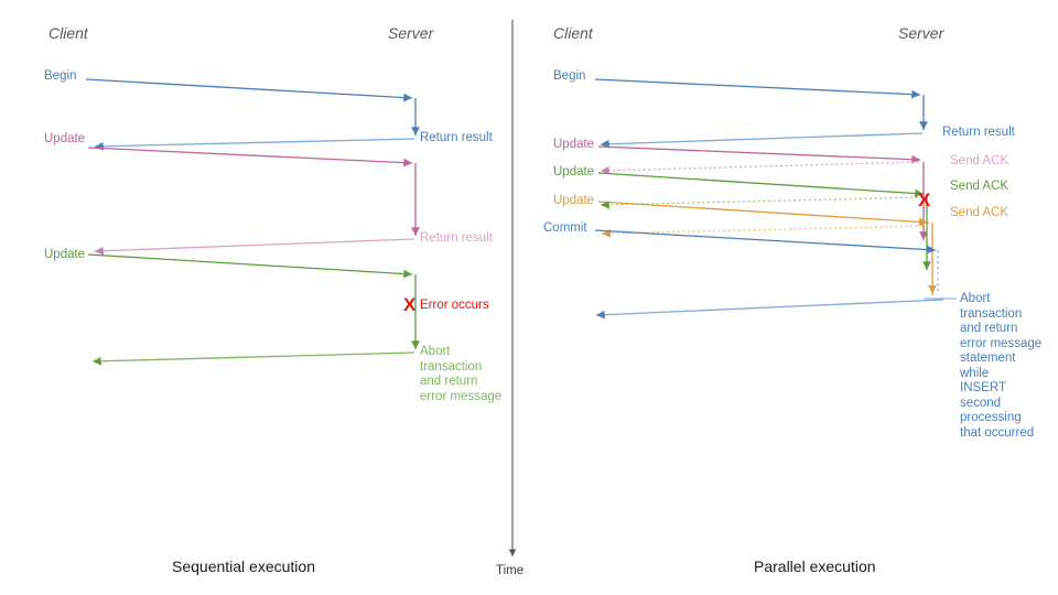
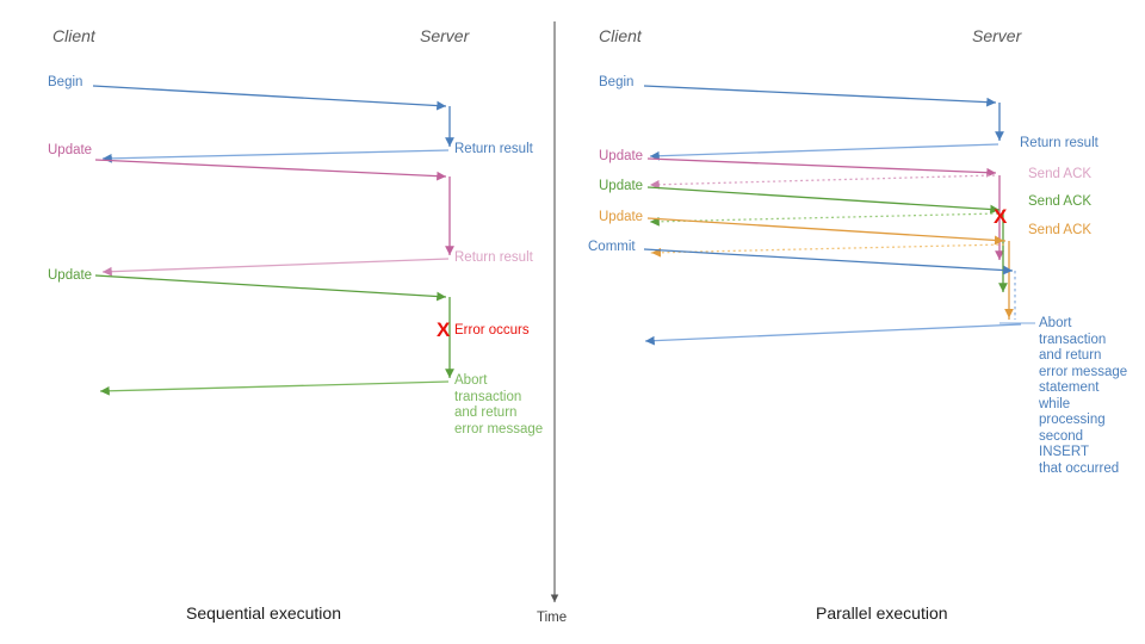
  Client
  Server
  Begin
  Update
  Update
  Return result
  Return result
  X
  Error occurs
  Abort
  transaction
  and return
  error message
  Sequential execution
  Client
  Server
  Begin
  Update
  Update
  Update
  Commit
  Return result
  Send ACK
  Send ACK
  Send ACK
  X
  Abort
  transaction
  and return
  error message
  statement
  while
- INSERT
+ processing
  second
- processing
+ INSERT
  that occurred
  Parallel execution
  Time
